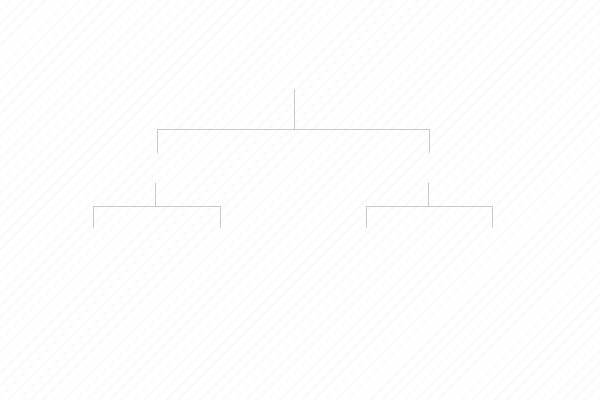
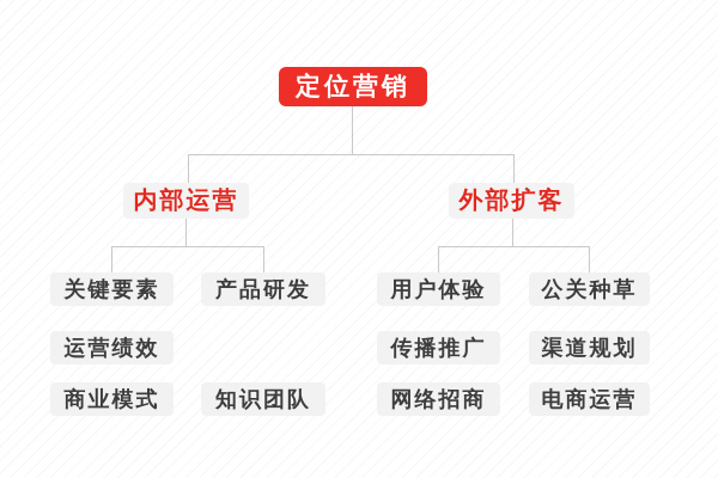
+ 定位营销
+ 内部运营
+ 外部扩客
+ 关键要素
+ 产品研发
+ 运营绩效
+ 商业模式
+ 知识团队
+ 用户体验
+ 公关种草
+ 传播推广
+ 渠道规划
+ 网络招商
+ 电商运营
